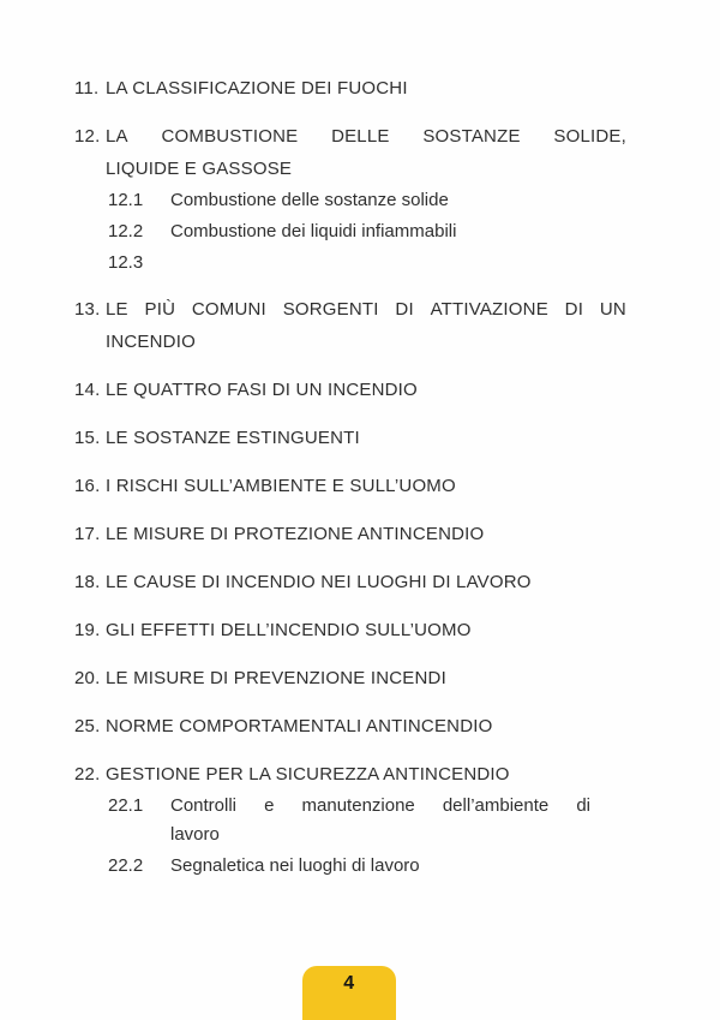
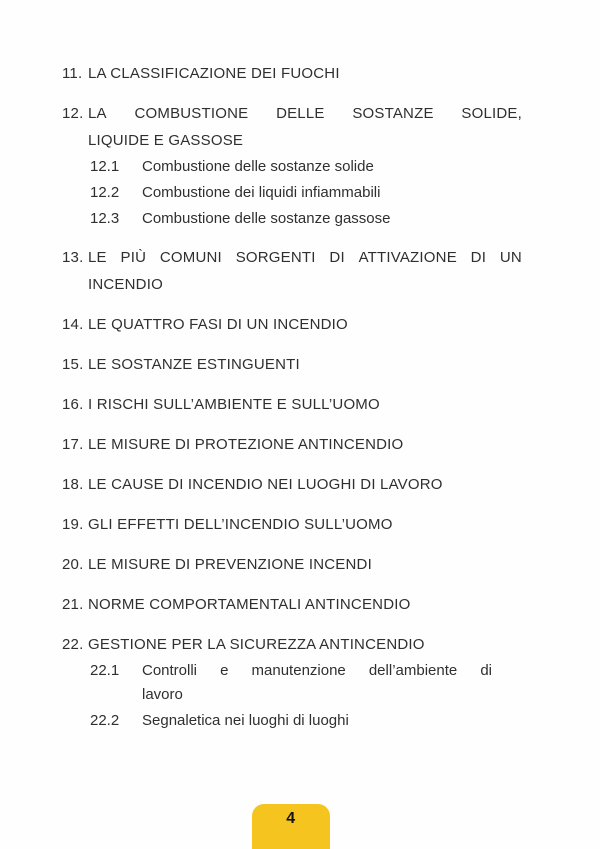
  11.
  LA CLASSIFICAZIONE DEI FUOCHI
  12.
  LA
  COMBUSTIONE
  DELLE
  SOSTANZE
  SOLIDE,
  LIQUIDE E GASSOSE
  12.1
  Combustione delle sostanze solide
  12.2
  Combustione dei liquidi infiammabili
  12.3
+ Combustione delle sostanze gassose
  13.
  LE
  PIÙ
  COMUNI
  SORGENTI
  DI
  ATTIVAZIONE
  DI
  UN
  INCENDIO
  14.
  LE QUATTRO FASI DI UN INCENDIO
  15.
  LE SOSTANZE ESTINGUENTI
  16.
  I RISCHI SULL’AMBIENTE E SULL’UOMO
  17.
  LE MISURE DI PROTEZIONE ANTINCENDIO
  18.
  LE CAUSE DI INCENDIO NEI LUOGHI DI LAVORO
  19.
  GLI EFFETTI DELL’INCENDIO SULL’UOMO
  20.
  LE MISURE DI PREVENZIONE INCENDI
- 25.
+ 21.
  NORME COMPORTAMENTALI ANTINCENDIO
  22.
  GESTIONE PER LA SICUREZZA ANTINCENDIO
  22.1
  Controlli
  e
  manutenzione
  dell’ambiente
  di
  lavoro
  22.2
- Segnaletica nei luoghi di lavoro
+ Segnaletica nei luoghi di luoghi
  4
